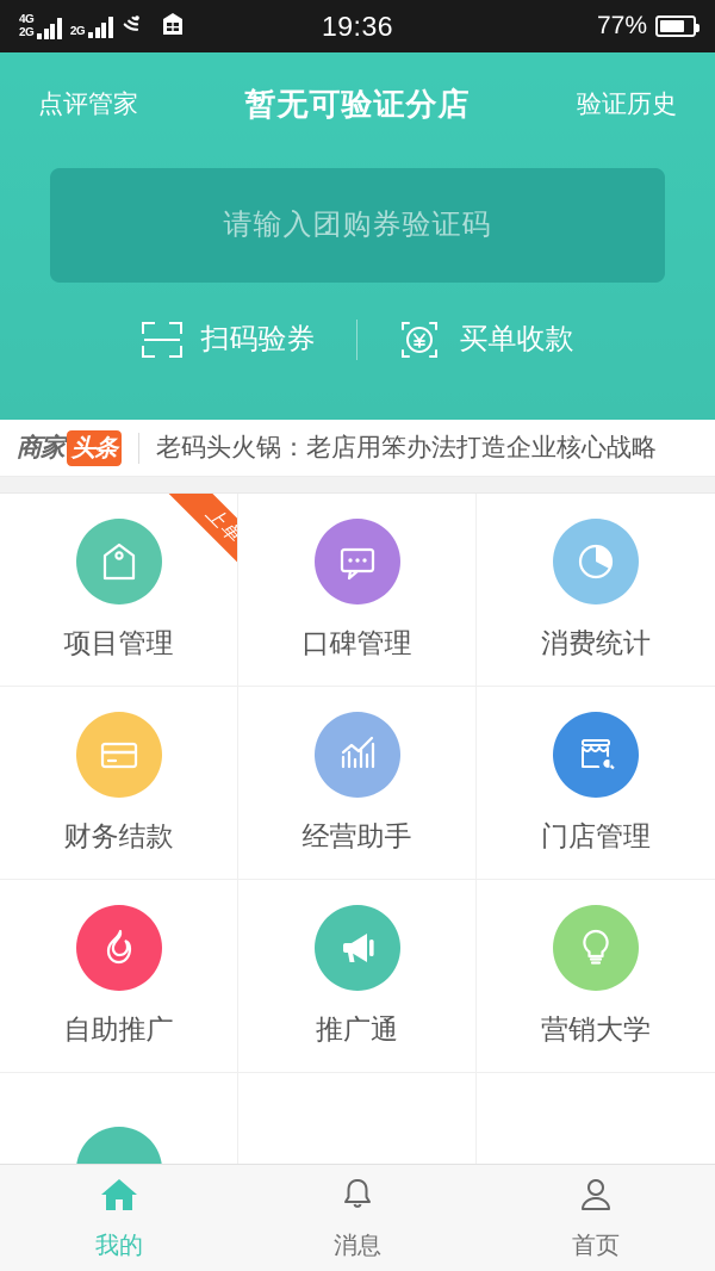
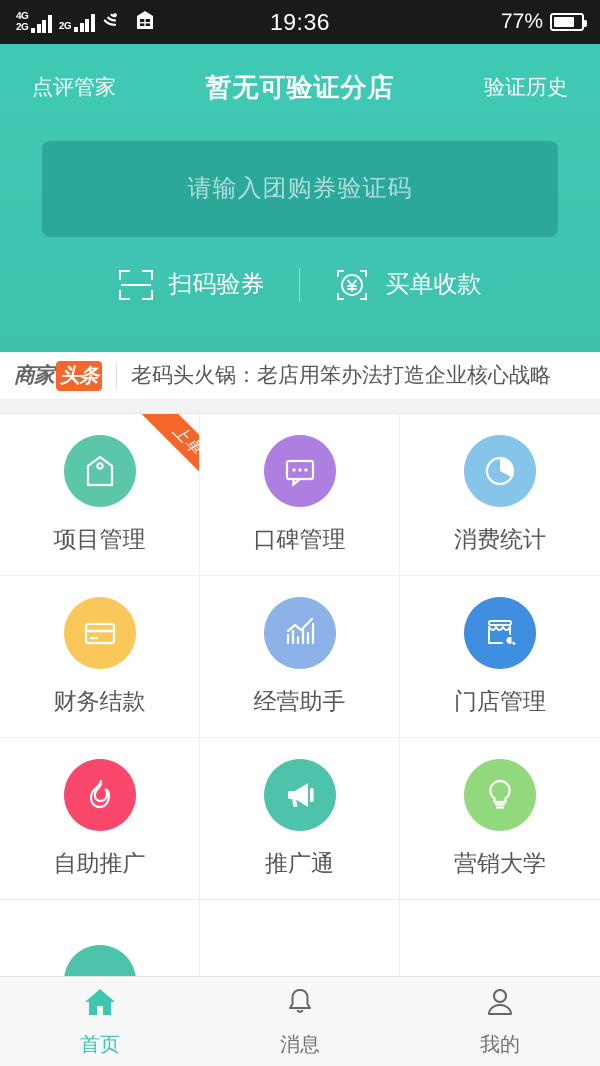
  4G
  2G
  2G
  19:36
  77%
  点评管家
  暂无可验证分店
  验证历史
  请输入团购券验证码
  扫码验券
  买单收款
  商家
  头条
  老码头火锅：老店用笨办法打造企业核心战略
  项目管理
  口碑管理
  消费统计
  财务结款
  经营助手
  门店管理
  自助推广
  推广通
  营销大学
- 我的
+ 首页
  消息
- 首页
+ 我的
